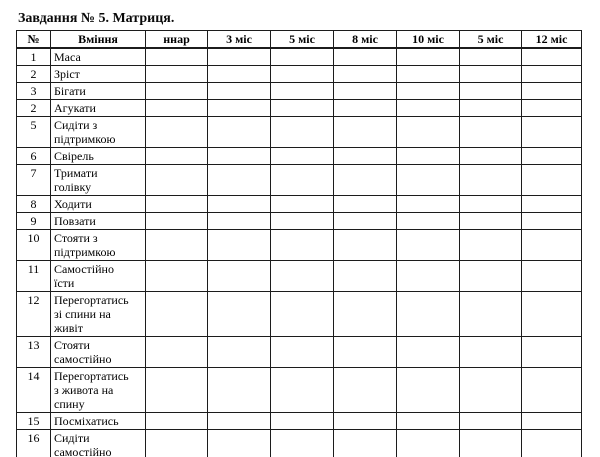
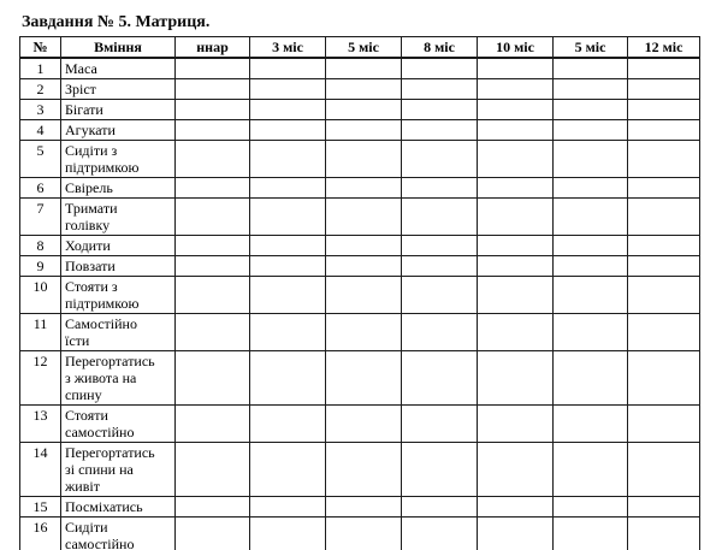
  Завдання № 5. Матриця.
  №	Вміння	ннар	3 міс	5 міс	8 міс	10 міс	5 міс	12 міс
  1	Маса
  2	Зріст
  3	Бігати
- 2	Агукати
+ 4	Агукати
  5	Сидіти з підтримкою
  6	Свірель
  7	Тримати голівку
  8	Ходити
  9	Повзати
  10	Стояти з підтримкою
  11	Самостійно їсти
- 12	Перегортатись зі спини на живіт
+ 12	Перегортатись з живота на спину
  13	Стояти самостійно
- 14	Перегортатись з живота на спину
+ 14	Перегортатись зі спини на живіт
  15	Посміхатись
  16	Сидіти самостійно
